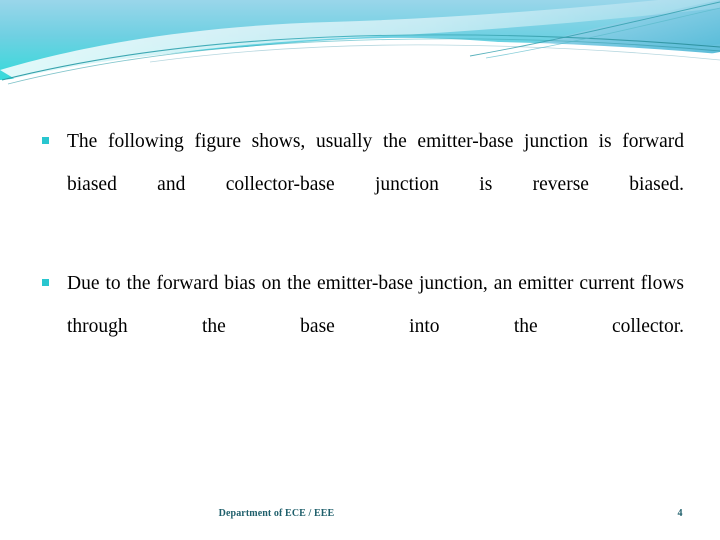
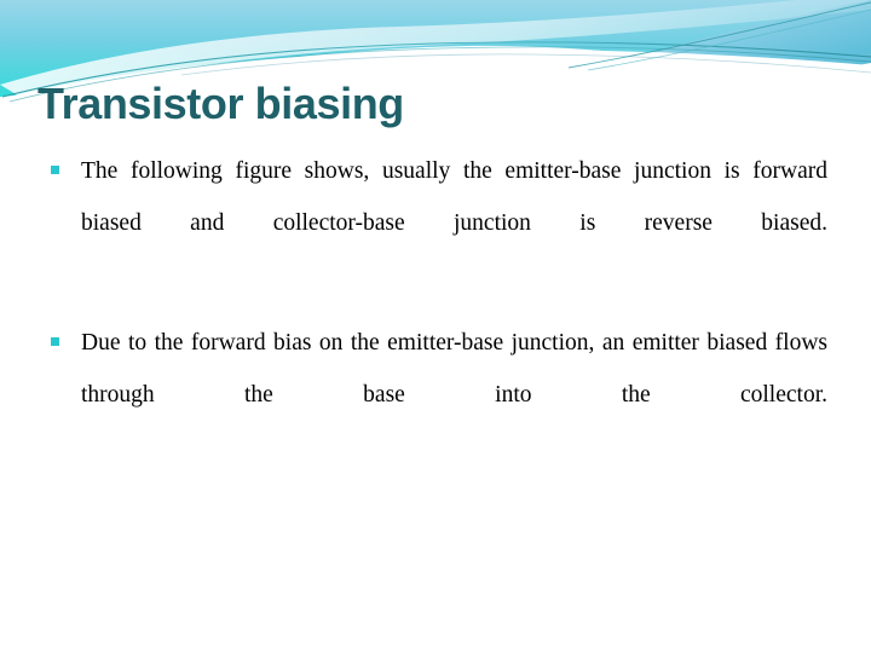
+ Transistor biasing
  The following figure shows, usually the emitter-base junction is forward biased and collector-base junction is reverse biased.
- Due to the forward bias on the emitter-base junction, an emitter current flows through the base into the collector.
+ Due to the forward bias on the emitter-base junction, an emitter biased flows through the base into the collector.
- Department of ECE / EEE
- 4
